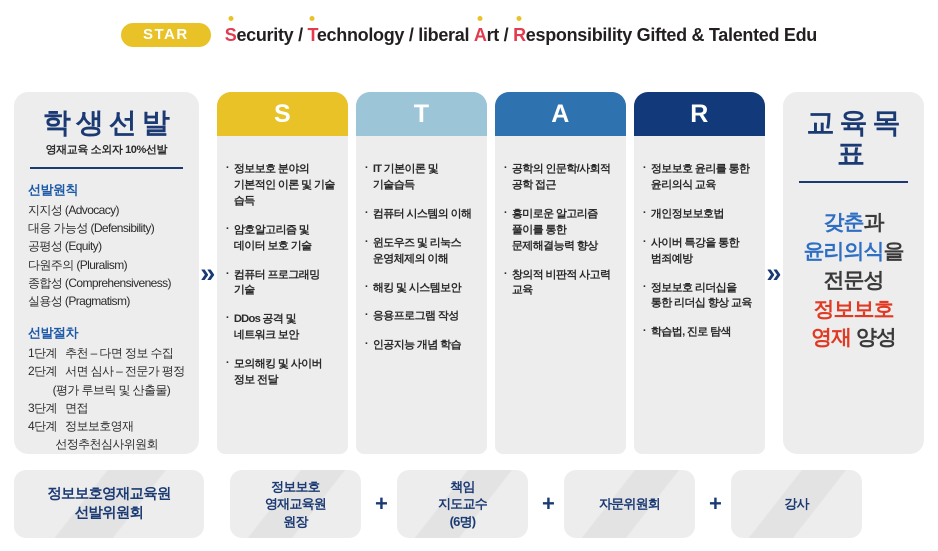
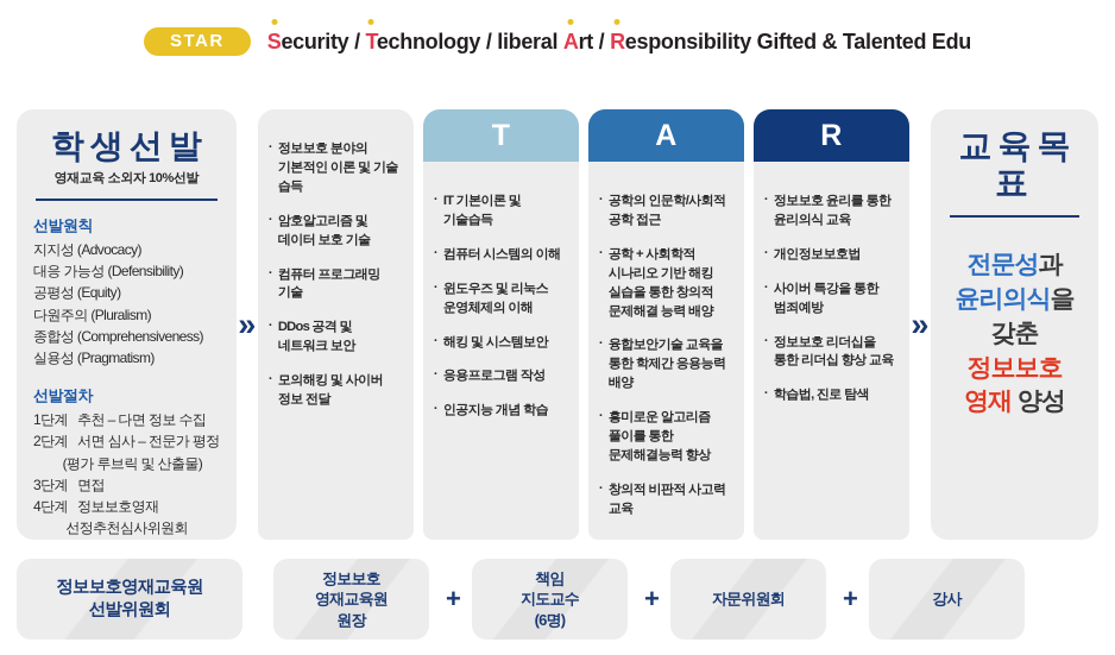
  STAR
  Security / Technology / liberal Art / Responsibility Gifted & Talented Edu
  학생선발
  영재교육 소외자 10%선발
  선발원칙
  지지성 (Advocacy)
  대응 가능성 (Defensibility)
  공평성 (Equity)
  다원주의 (Pluralism)
  종합성 (Comprehensiveness)
  실용성 (Pragmatism)
  선발절차
  1단계 추천 – 다면 정보 수집
  2단계 서면 심사 – 전문가 평정
  (평가 루브릭 및 산출물)
  3단계 면접
  4단계 정보보호영재
  선정추천심사위원회
  »
- S
  정보보호 분야의 기본적인 이론 및 기술 습득
  암호알고리즘 및 데이터 보호 기술
  컴퓨터 프로그래밍 기술
  DDos 공격 및 네트워크 보안
  모의해킹 및 사이버 정보 전달
  T
  IT 기본이론 및 기술습득
  컴퓨터 시스템의 이해
  윈도우즈 및 리눅스 운영체제의 이해
  해킹 및 시스템보안
  응용프로그램 작성
  인공지능 개념 학습
  A
  공학의 인문학/사회적 공학 접근
+ 공학 + 사회학적 시나리오 기반 해킹 실습을 통한 창의적 문제해결 능력 배양
+ 융합보안기술 교육을 통한 학제간 응용능력 배양
  흥미로운 알고리즘 풀이를 통한 문제해결능력 향상
  창의적 비판적 사고력 교육
  R
  정보보호 윤리를 통한 윤리의식 교육
  개인정보보호법
  사이버 특강을 통한 범죄예방
  정보보호 리더십을 통한 리더십 향상 교육
  학습법, 진로 탐색
  »
  교육목표
- 갖춘과
+ 전문성과
  윤리의식을
- 전문성
+ 갖춘
  정보보호
  영재 양성
  정보보호영재교육원
  선발위원회
  정보보호
  영재교육원
  원장
  +
  책임
  지도교수
  (6명)
  +
  자문위원회
  +
  강사
